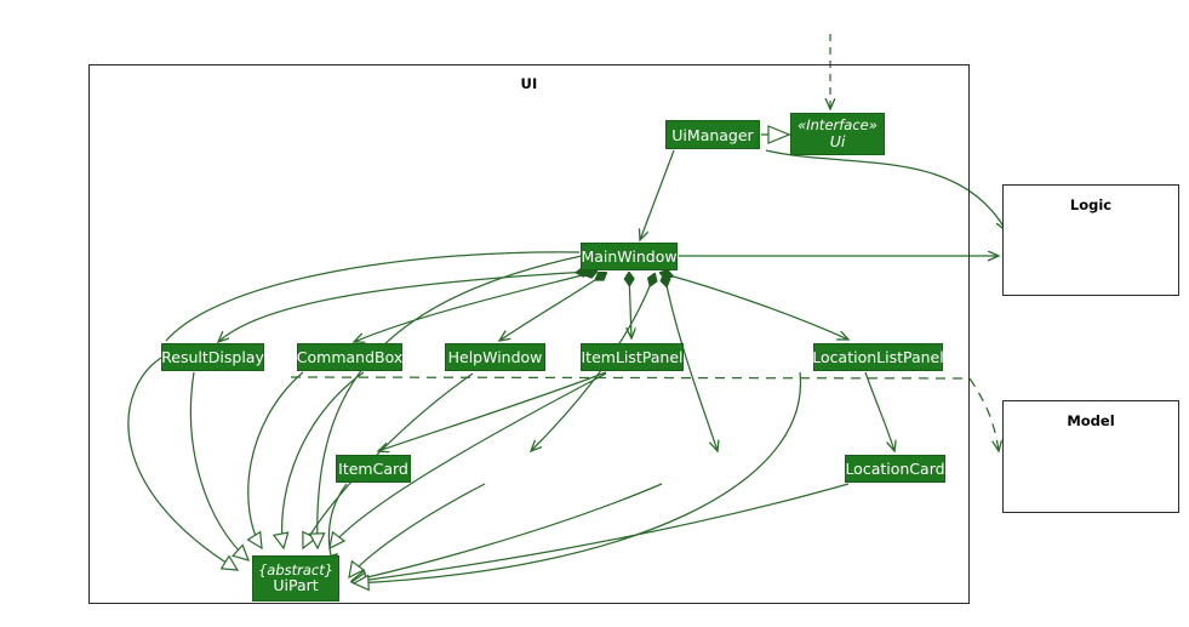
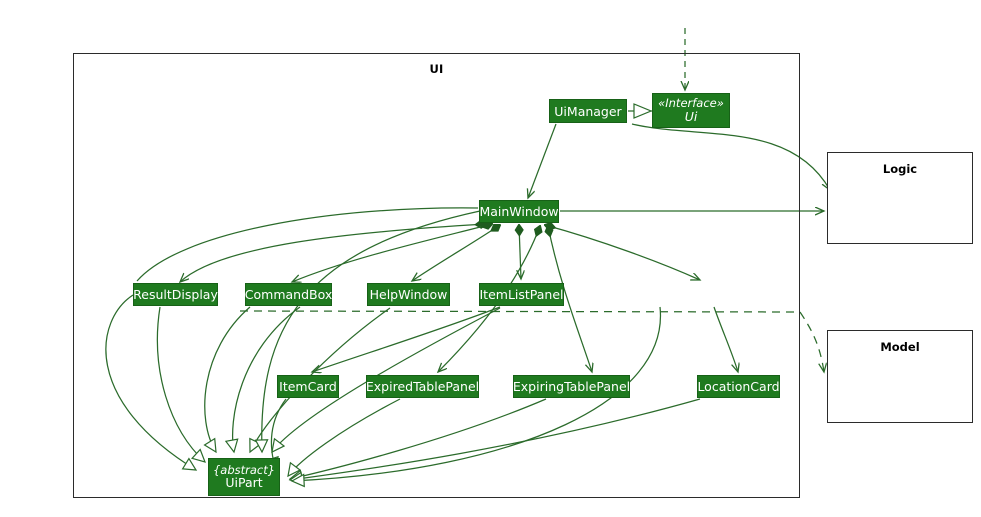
  UI
  Logic
  Model
  UiManager
  «Interface»
  Ui
  MainWindow
  ResultDisplay
  CommandBox
  HelpWindow
  ItemListPanel
- LocationListPanel
  ItemCard
+ ExpiredTablePanel
+ ExpiringTablePanel
  LocationCard
  {abstract}
  UiPart
